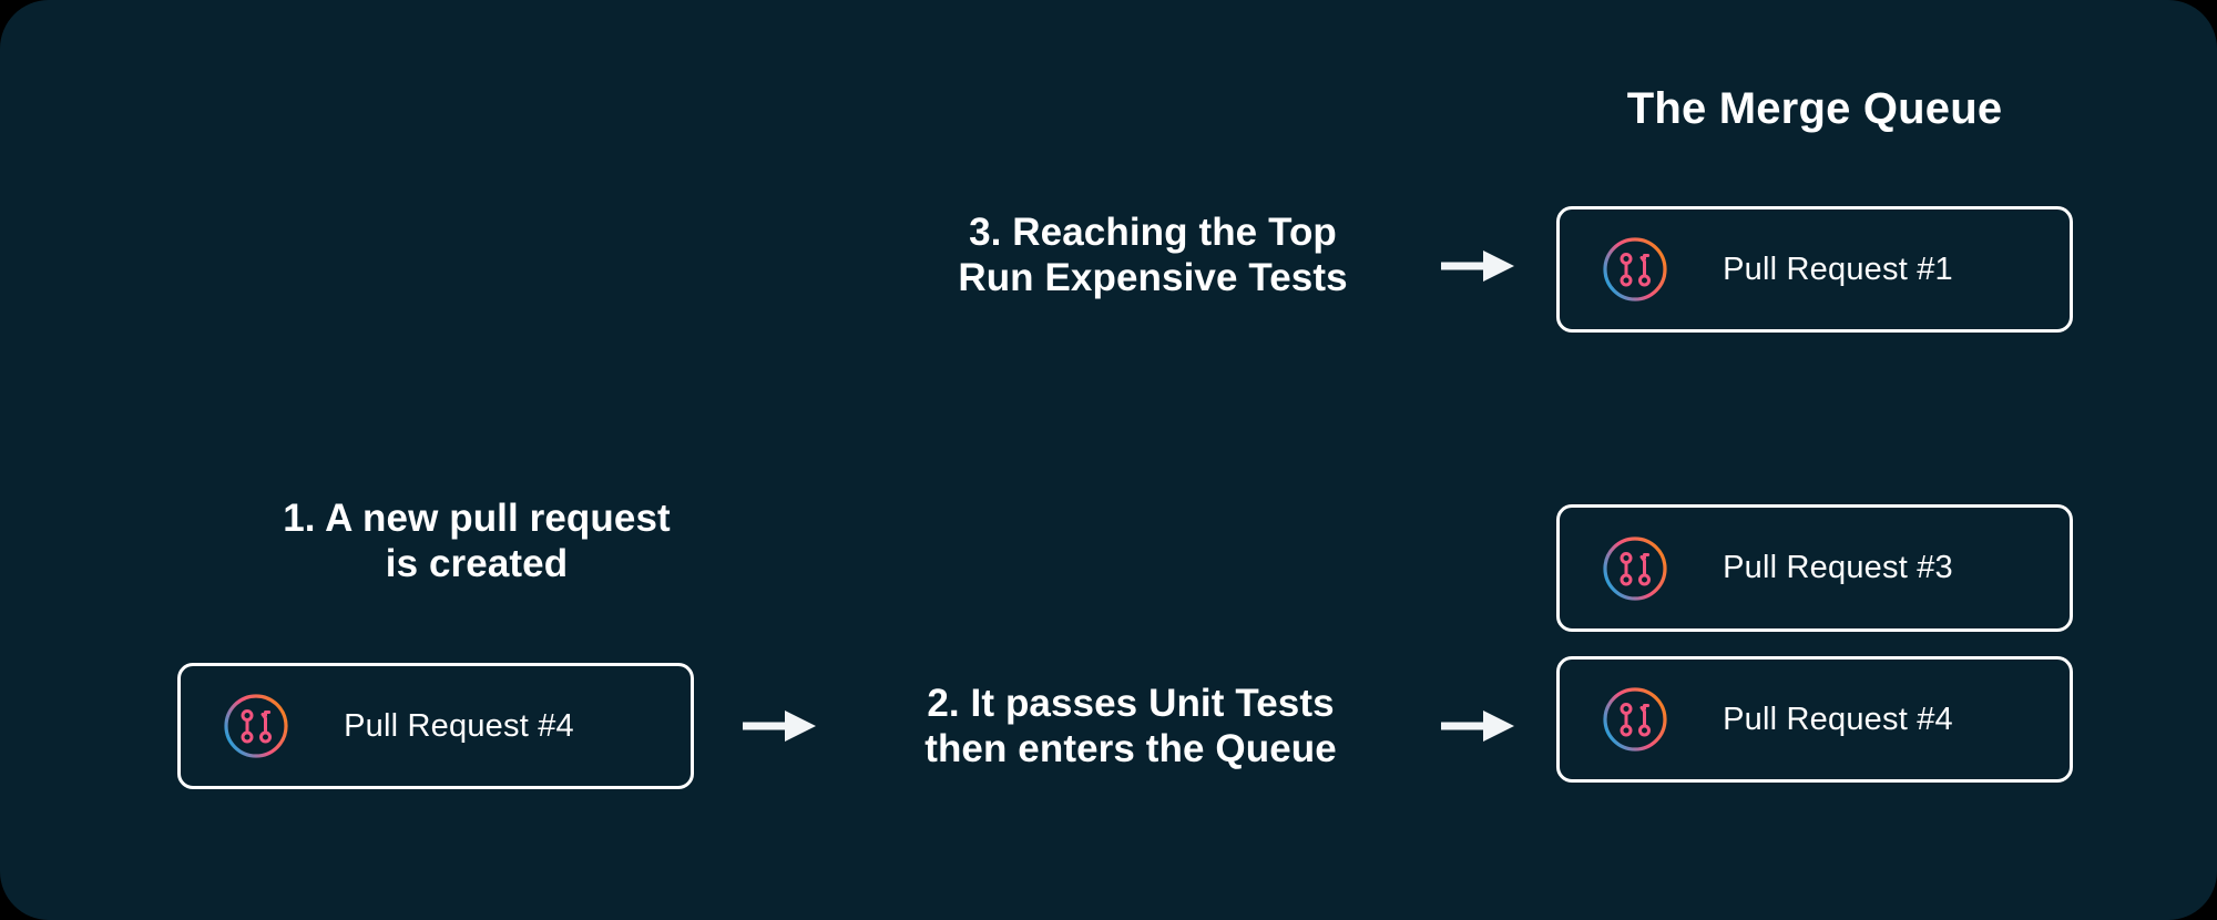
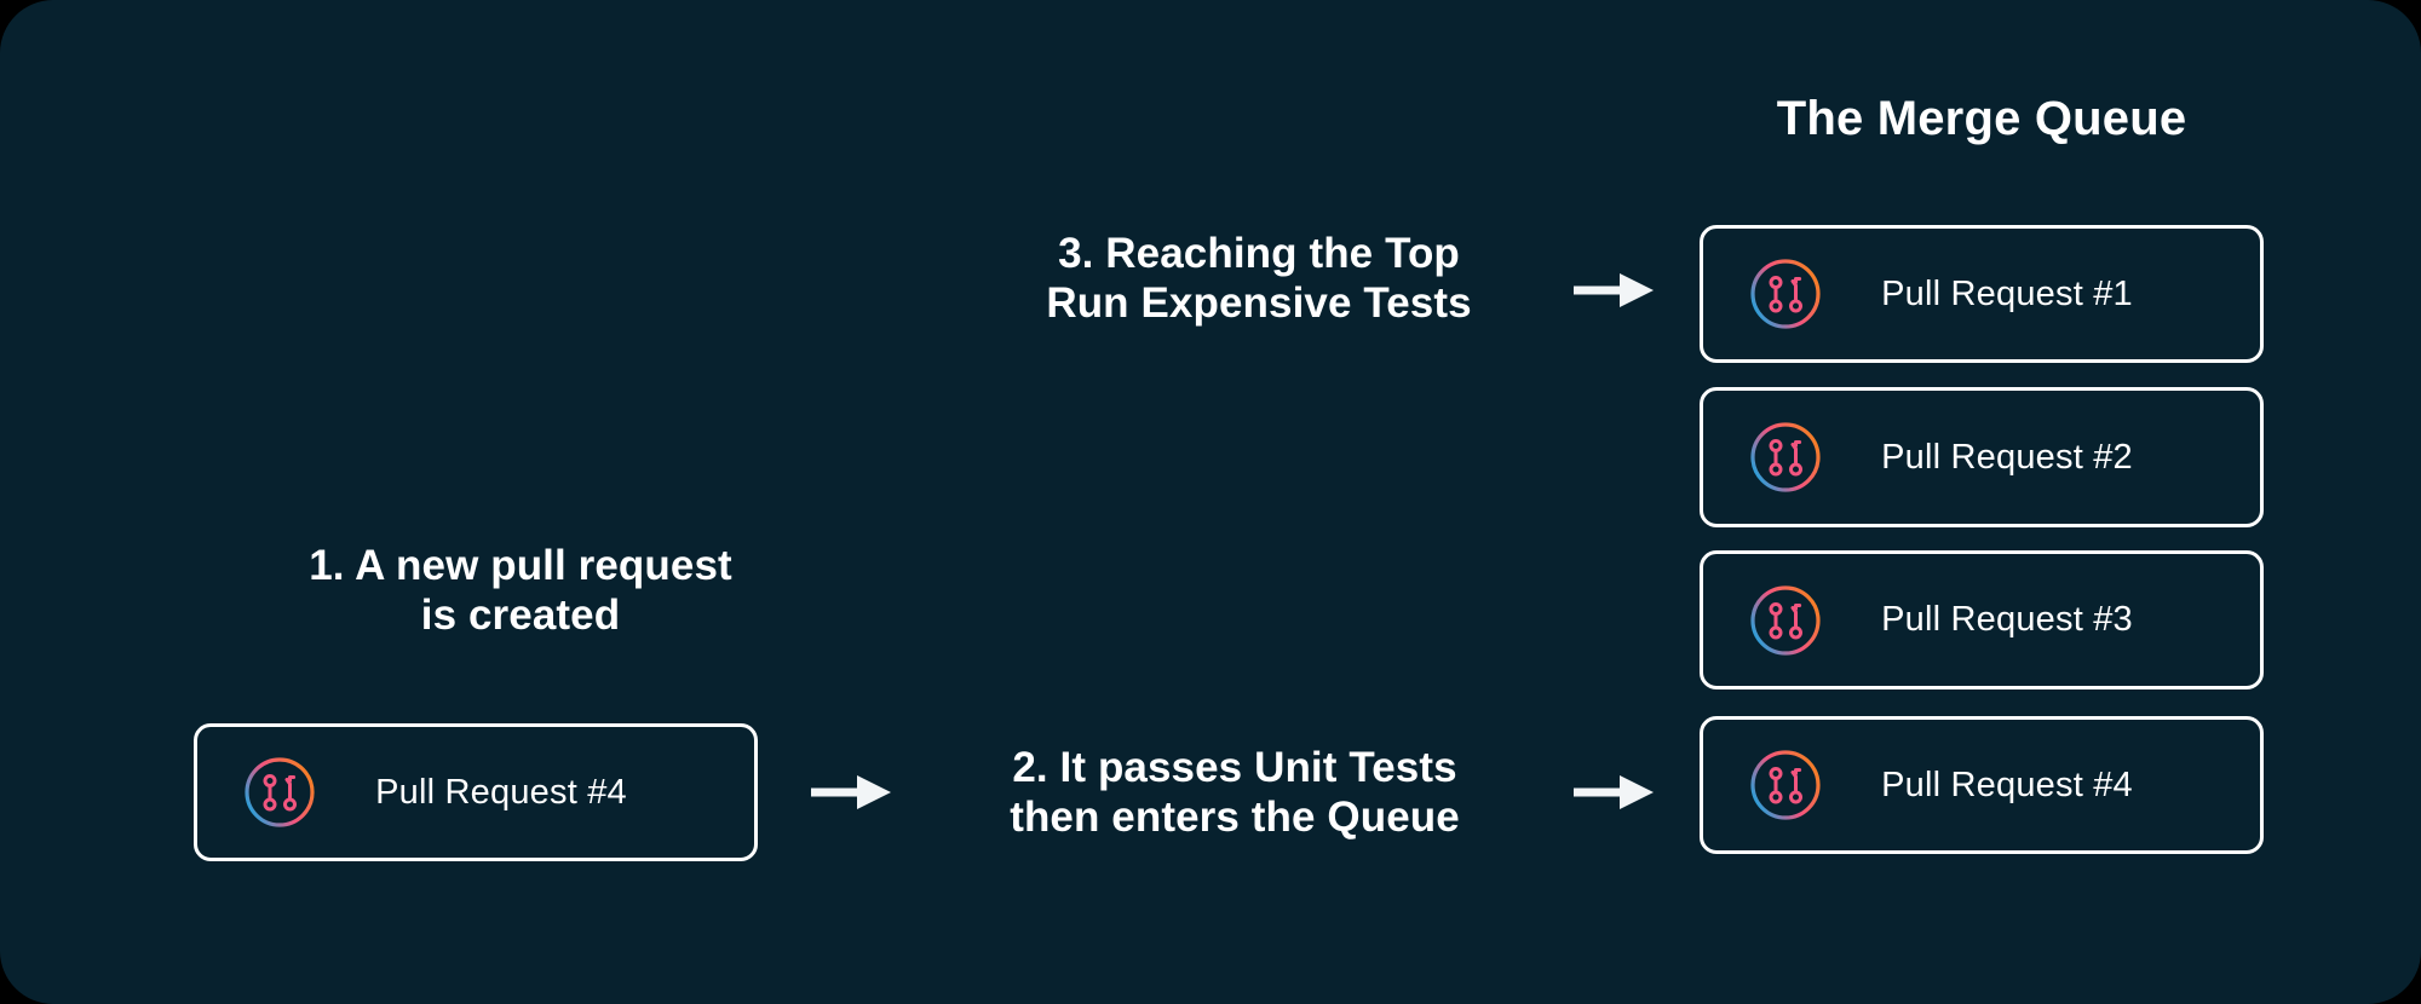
  The Merge Queue
  3. Reaching the Top
  Run Expensive Tests
  1. A new pull request
  is created
  2. It passes Unit Tests
  then enters the Queue
  Pull Request #4
  Pull Request #1
+ Pull Request #2
  Pull Request #3
  Pull Request #4
